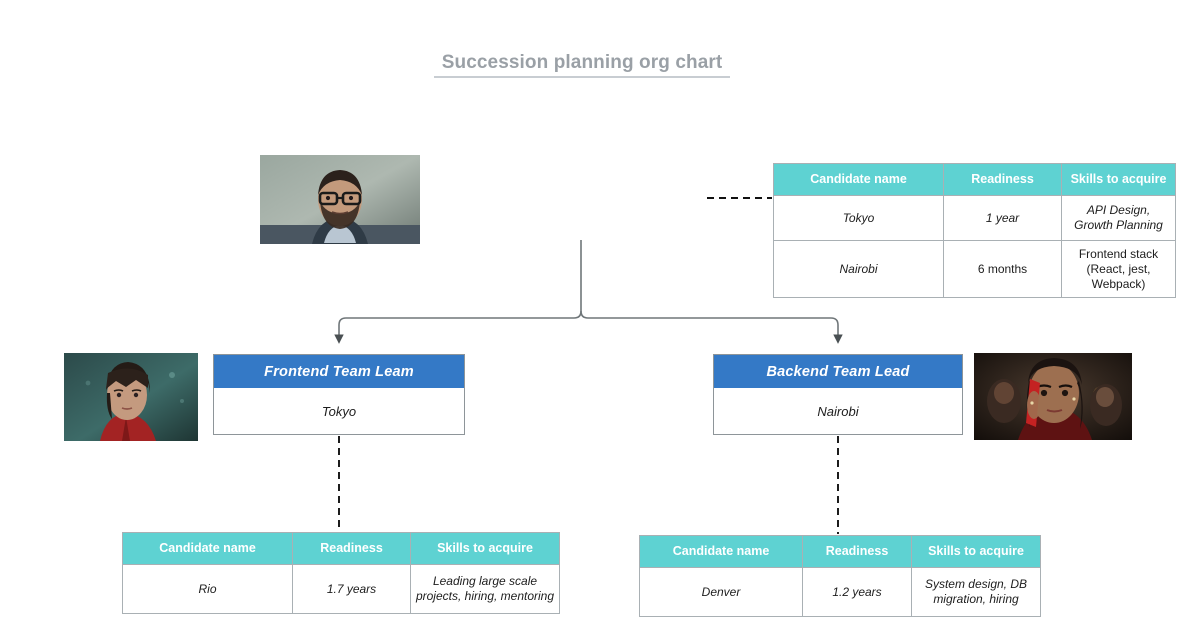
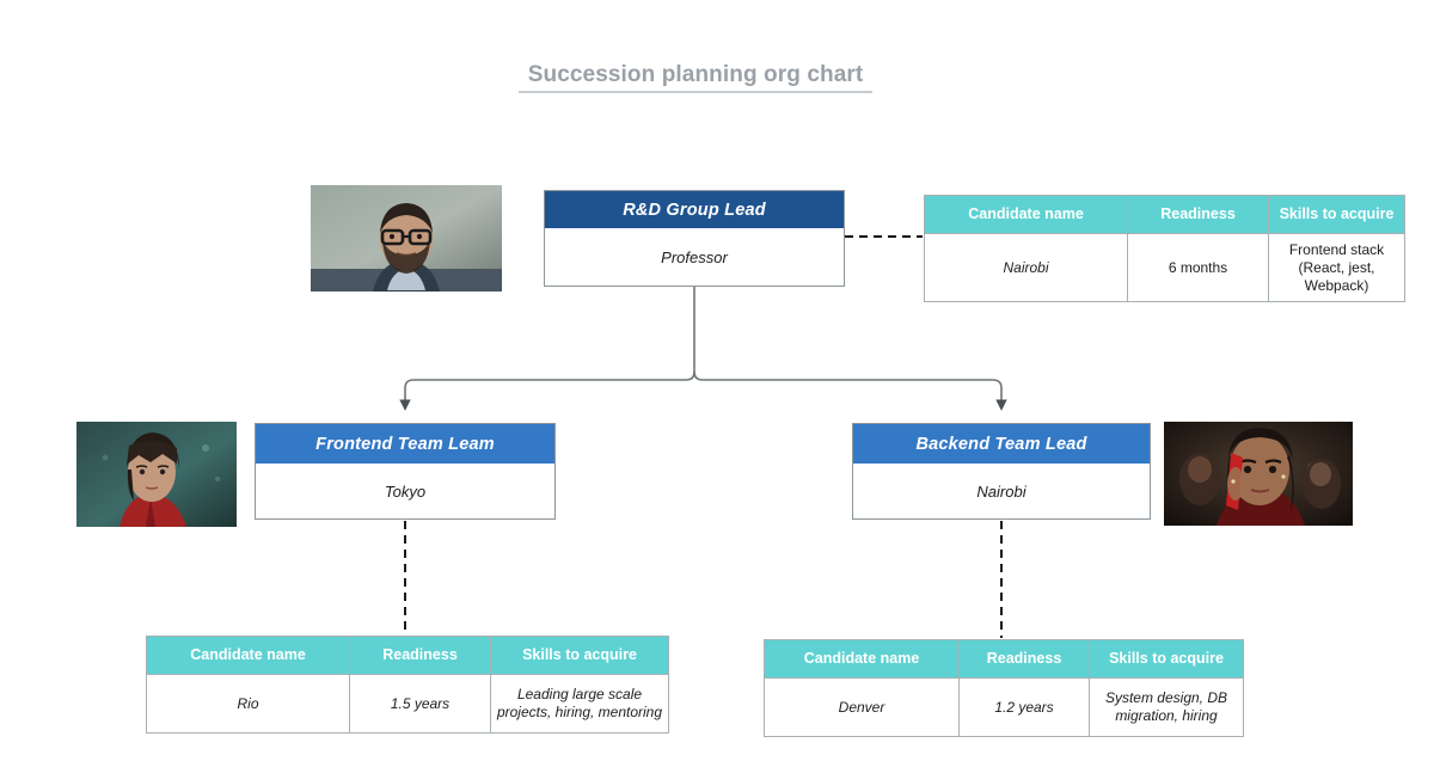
  Succession planning org chart
+ R&D Group Lead
+ Professor
  Frontend Team Leam
  Tokyo
  Backend Team Lead
  Nairobi
  Candidate name	Readiness	Skills to acquire
- Tokyo	1 year	API Design, Growth Planning
  Nairobi	6 months	Frontend stack (React, jest, Webpack)
  Candidate name	Readiness	Skills to acquire
- Rio	1.7 years	Leading large scale projects, hiring, mentoring
+ Rio	1.5 years	Leading large scale projects, hiring, mentoring
  Candidate name	Readiness	Skills to acquire
  Denver	1.2 years	System design, DB migration, hiring
